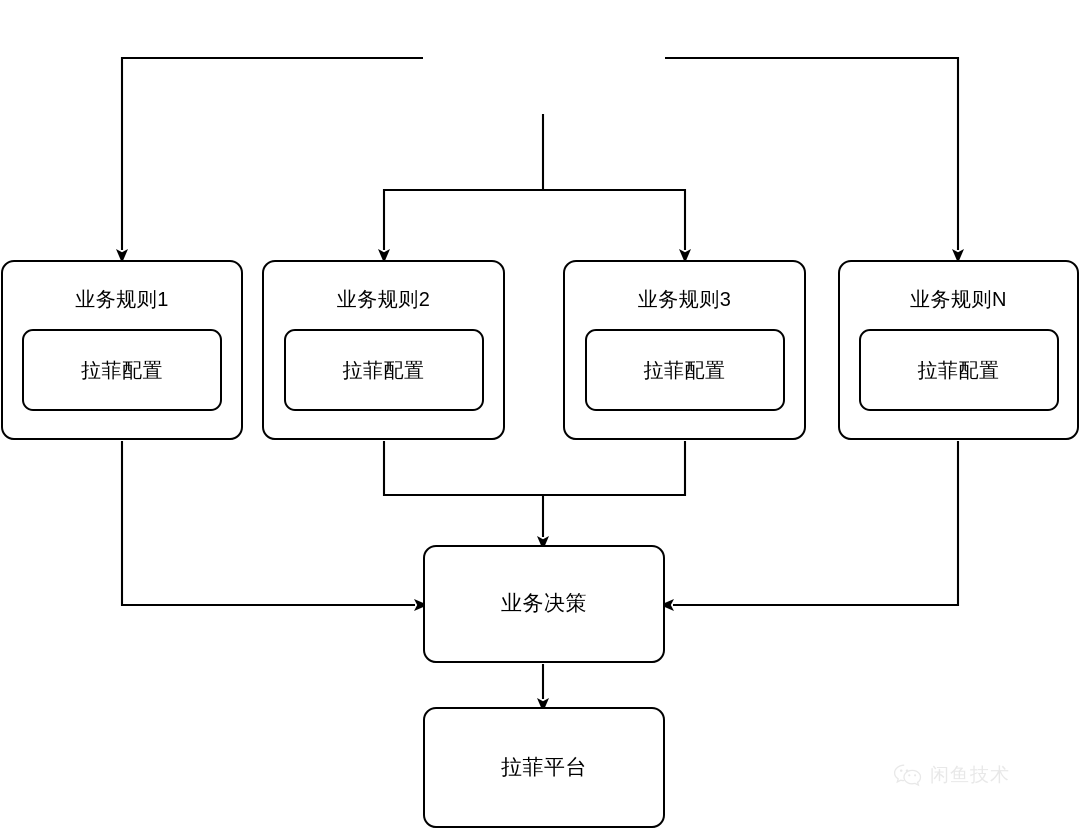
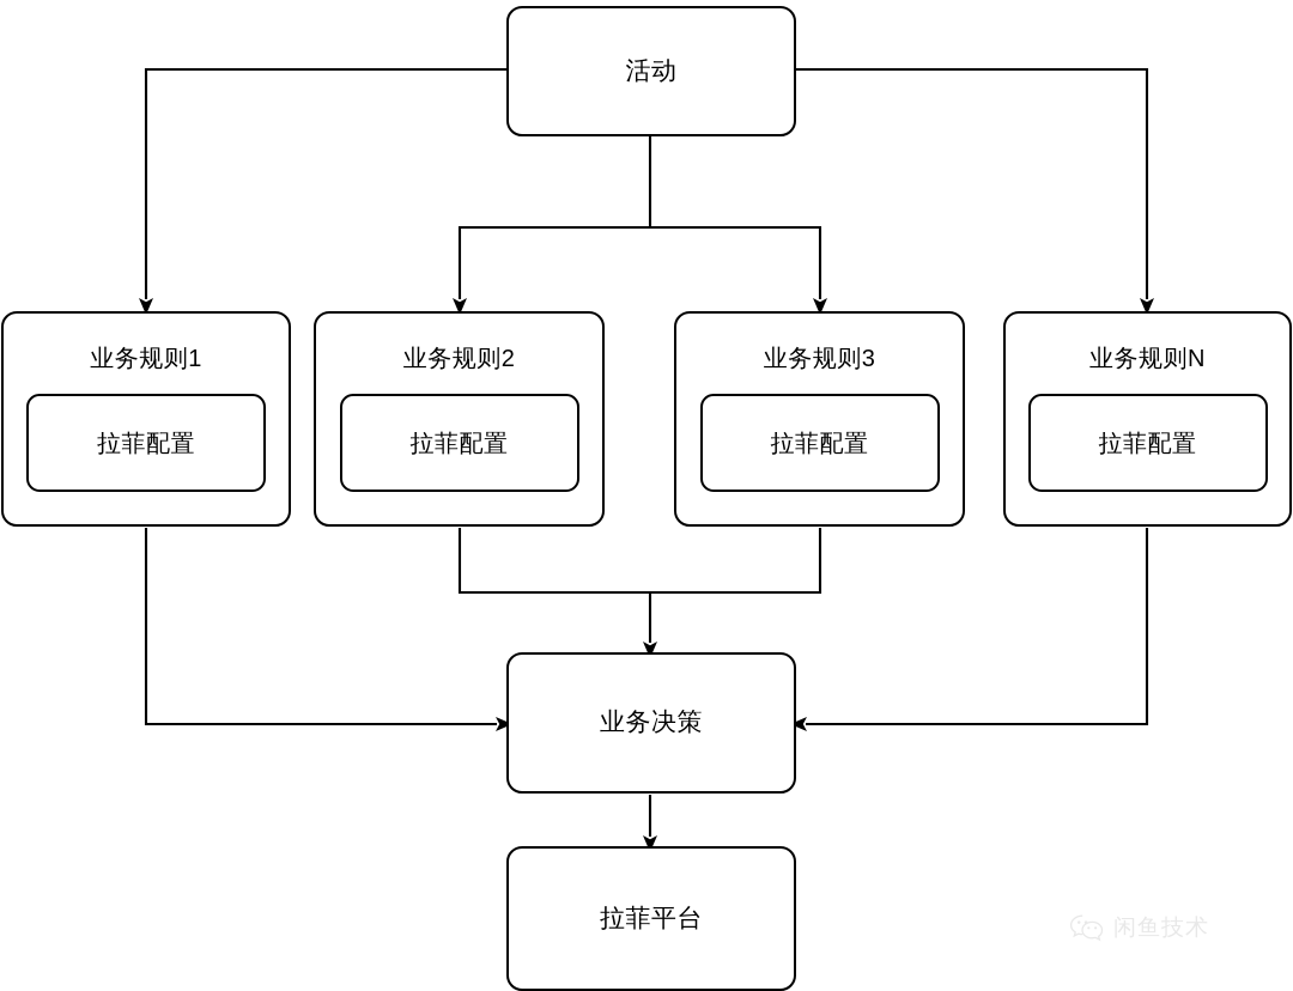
+ 活动
  业务规则1
  拉菲配置
  业务规则2
  拉菲配置
  业务规则3
  拉菲配置
  业务规则N
  拉菲配置
  业务决策
  拉菲平台
